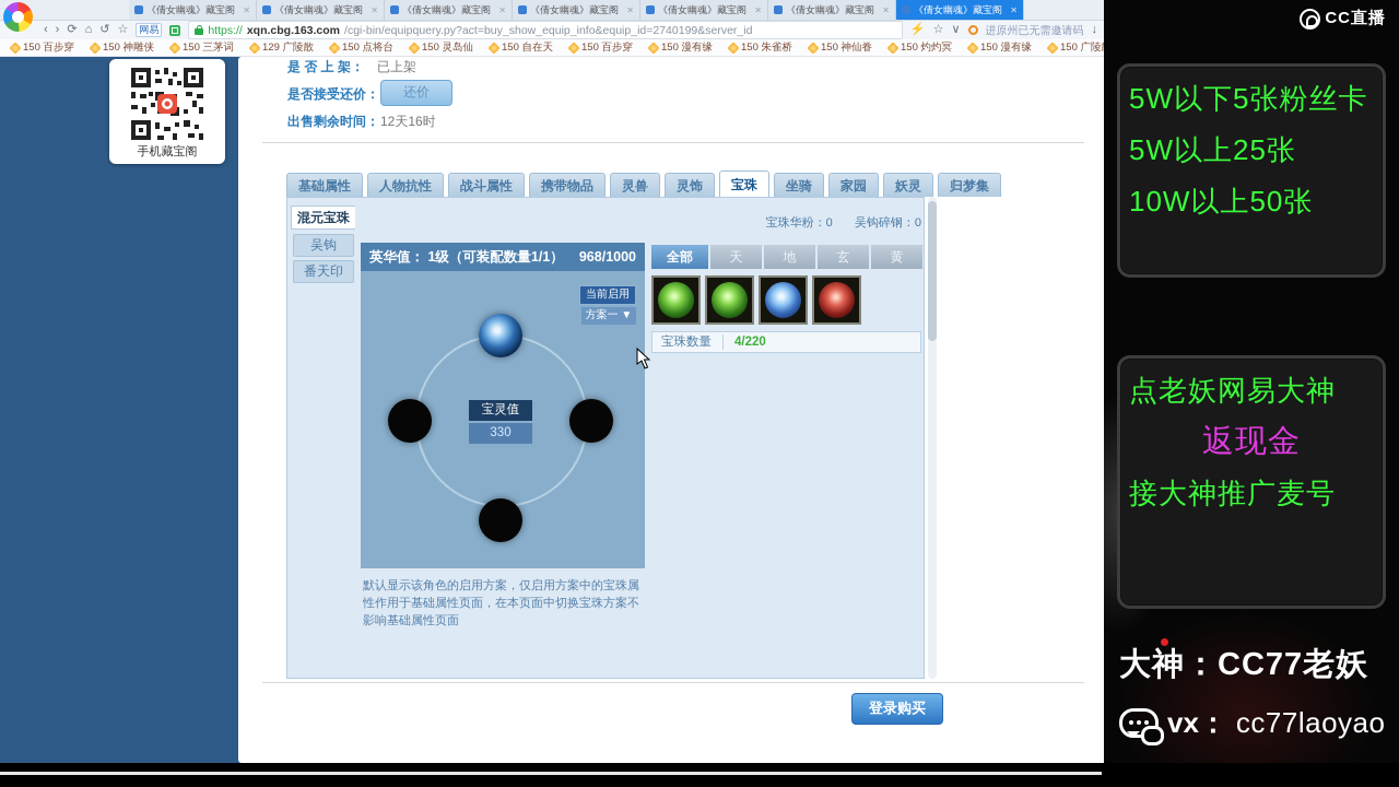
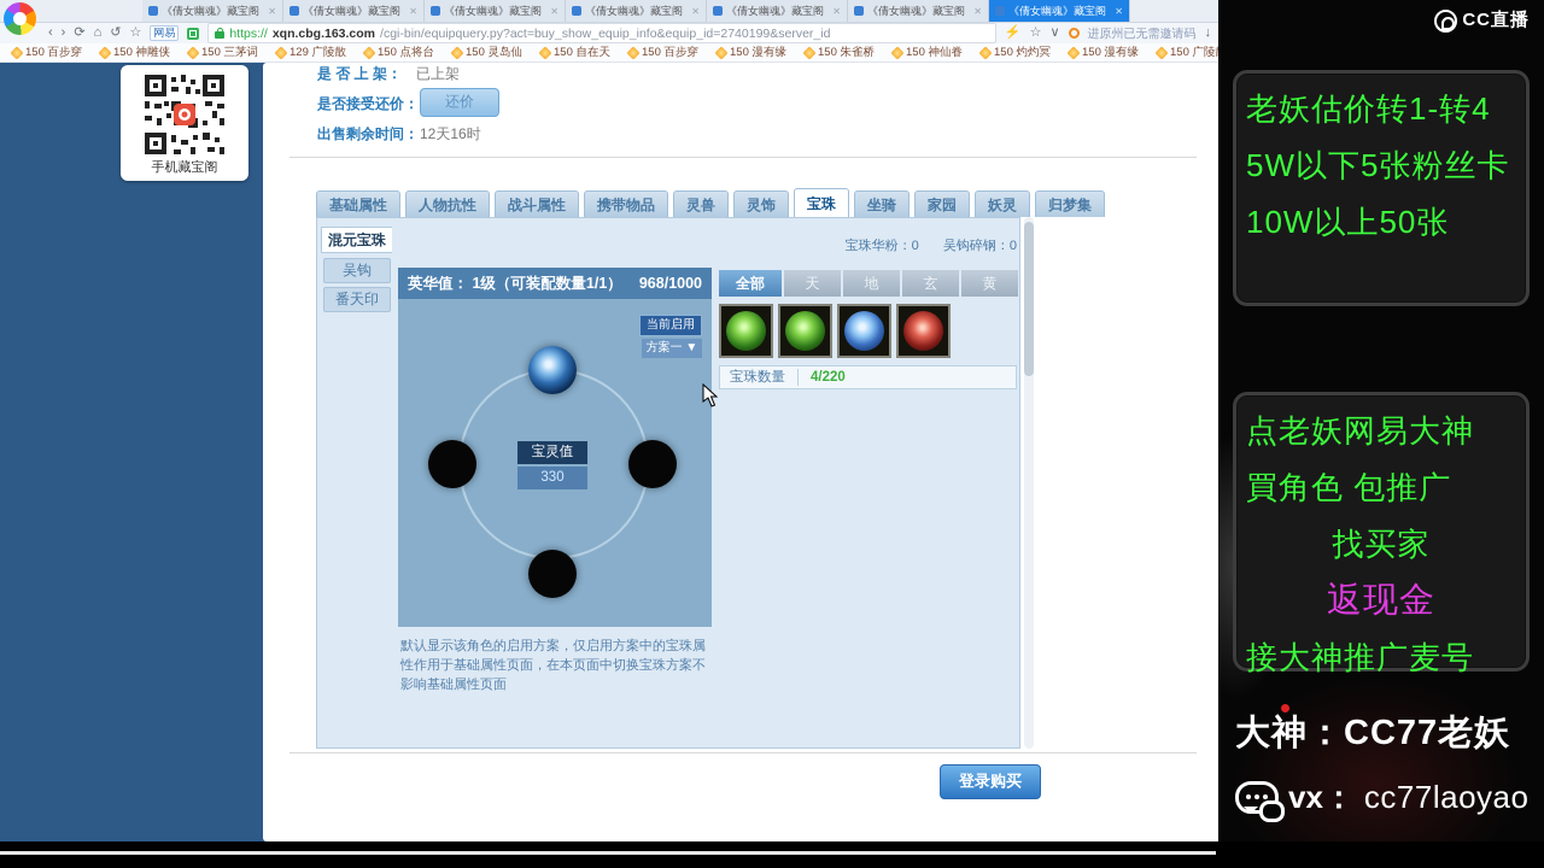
  《倩女幽魂》藏宝阁
  ✕
  《倩女幽魂》藏宝阁
  ✕
  《倩女幽魂》藏宝阁
  ✕
  《倩女幽魂》藏宝阁
  ✕
  《倩女幽魂》藏宝阁
  ✕
  《倩女幽魂》藏宝阁
  ✕
  《倩女幽魂》藏宝阁
  ✕
  ‹
  ›
  ⟳
  ⌂
  ↺
  ☆
  网易
  https://
  xqn.cbg.163.com
  /cgi-bin/equipquery.py?act=buy_show_equip_info&equip_id=2740199&server_id
  ⚡
  ☆
  ∨
  进原州已无需邀请码
  ↓
  150 百步穿
  150 神雕侠
  150 三茅词
  129 广陵散
  150 点将台
  150 灵岛仙
  150 自在天
  150 百步穿
  150 漫有缘
  150 朱雀桥
  150 神仙眷
  150 灼灼冥
  150 漫有缘
  150 广陵
  手机藏宝阁
  是 否 上 架：
  已上架
  是否接受还价：
  还价
  出售剩余时间：
  12天16时
  基础属性
  人物抗性
  战斗属性
  携带物品
  灵兽
  灵饰
  宝珠
  坐骑
  家园
  妖灵
  归梦集
  混元宝珠
  吴钩
  番天印
  宝珠华粉：0 吴钩碎钢：0
  英华值： 1级（可装配数量1/1）
  968/1000
  当前启用
  方案一 ▼
  宝灵值
  330
  全部
  天
  地
  玄
  黄
  宝珠数量
  4/220
  默认显示该角色的启用方案，仅启用方案中的宝珠属性作用于基础属性页面，在本页面中切换宝珠方案不影响基础属性页面
  登录购买
  CC直播
+ 老妖估价转1-转4
  5W以下5张粉丝卡
- 5W以上25张
  10W以上50张
  点老妖网易大神
+ 買角色 包推广
+ 找买家
  返现金
  接大神推广麦号
  大神：CC77老妖
  vx：
  cc77laoyao
